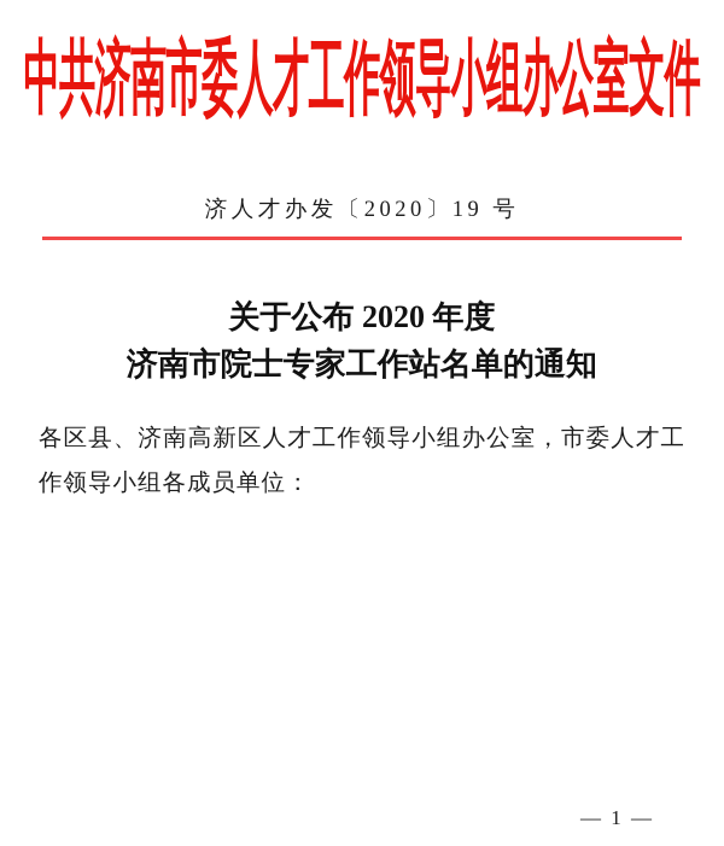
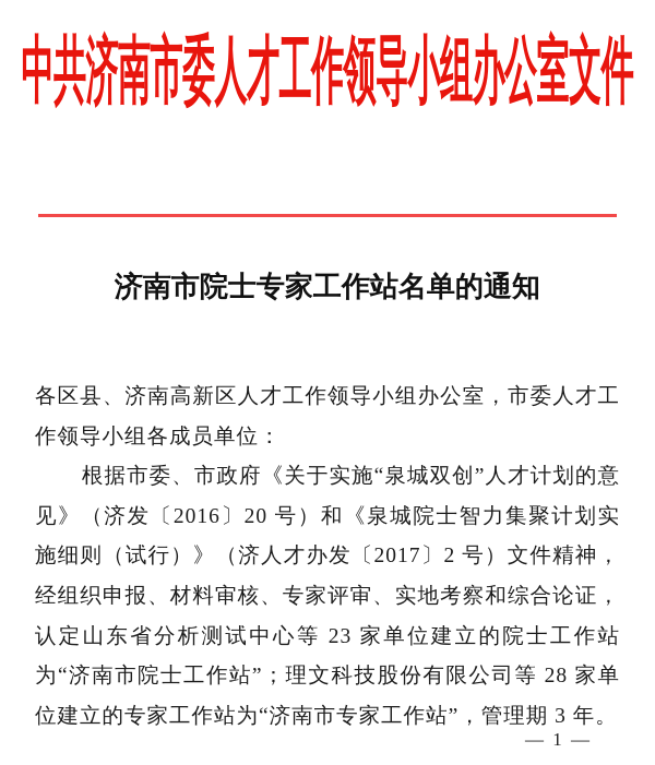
  中共济南市委人才工作领导小组办公室文件
- 济人才办发〔2020〕19 号
- 关于公布 2020 年度
  济南市院士专家工作站名单的通知
  各区县、济南高新区人才工作领导小组办公室，市委人才工作领导小组各成员单位：
+ 根据市委、市政府《关于实施“泉城双创”人才计划的意见》（济发〔2016〕20 号）和《泉城院士智力集聚计划实施细则（试行）》（济人才办发〔2017〕2 号）文件精神，经组织申报、材料审核、专家评审、实地考察和综合论证，认定山东省分析测试中心等 23 家单位建立的院士工作站为“济南市院士工作站”；理文科技股份有限公司等 28 家单位建立的专家工作站为“济南市专家工作站”，管理期 3 年。
  — 1 —
